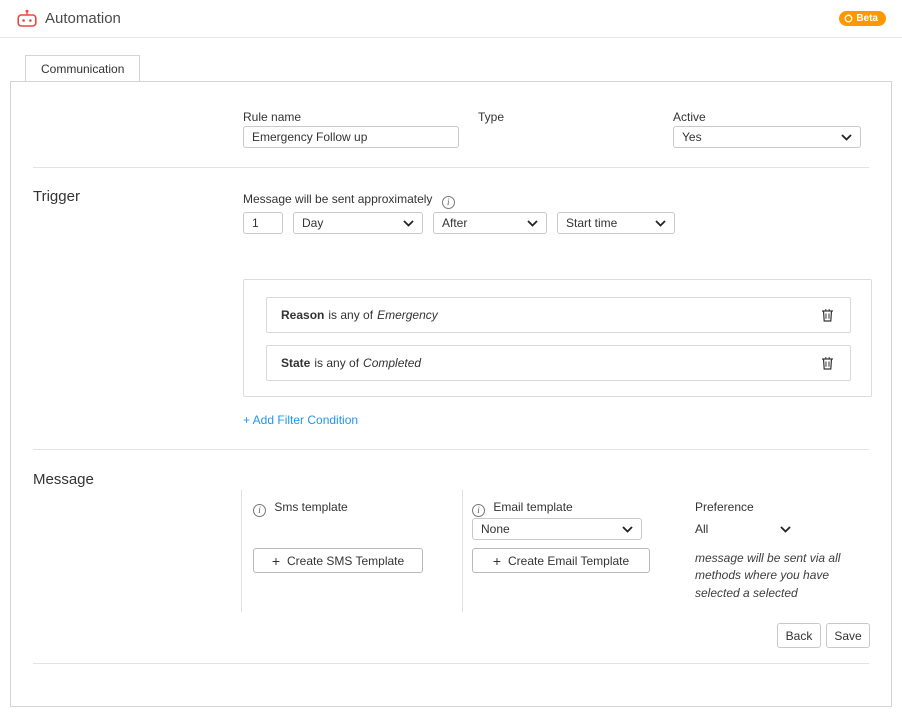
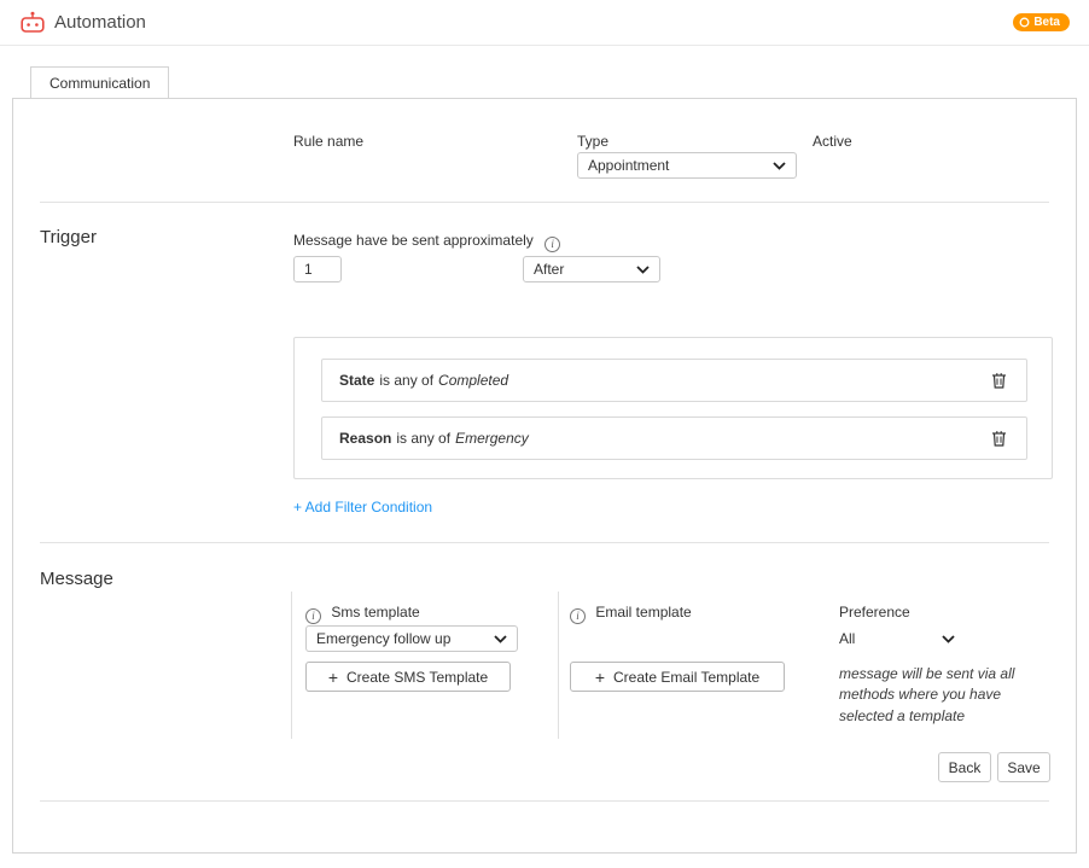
  Automation
  Beta
  Communication
  Rule name
- Emergency Follow up
  Type
+ Appointment
  Active
- Yes
  Trigger
- Message will be sent approximately i
+ Message have be sent approximately i
  1
- Day
  After
- Start time
- Reason
+ State
  is any of
- Emergency
+ Completed
- State
+ Reason
  is any of
- Completed
+ Emergency
  + Add Filter Condition
  Message
  i Sms template
+ Emergency follow up
  +
  Create SMS Template
  i Email template
- None
  +
  Create Email Template
  Preference
  All
- message will be sent via all methods where you have selected a selected
+ message will be sent via all methods where you have selected a template
  Back
  Save
